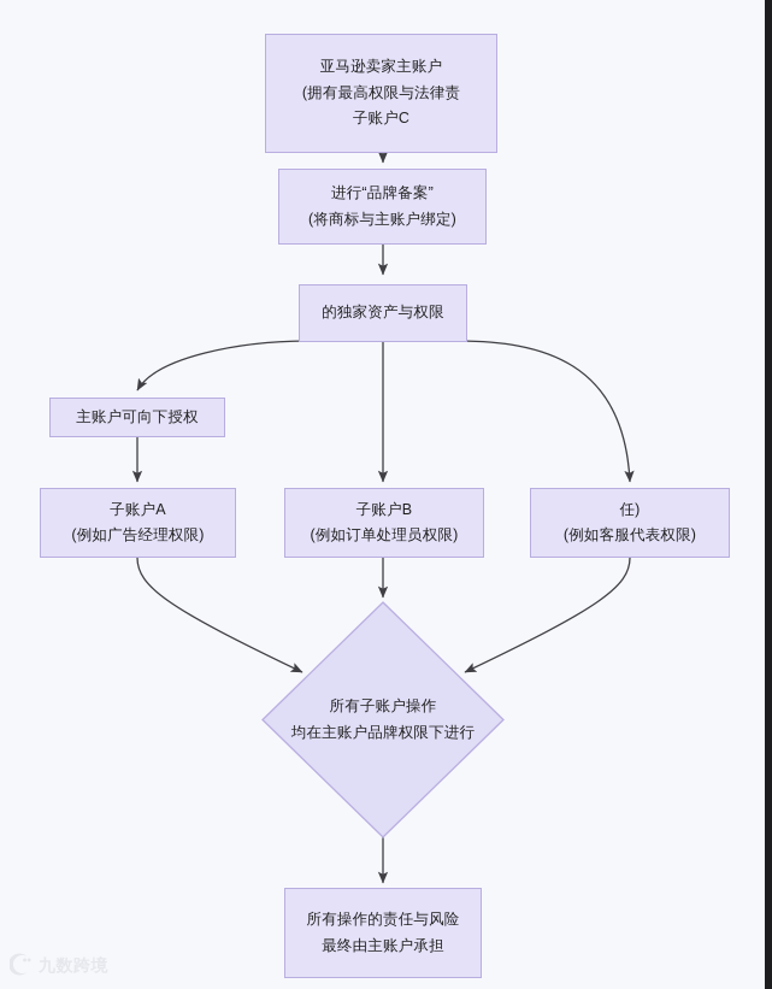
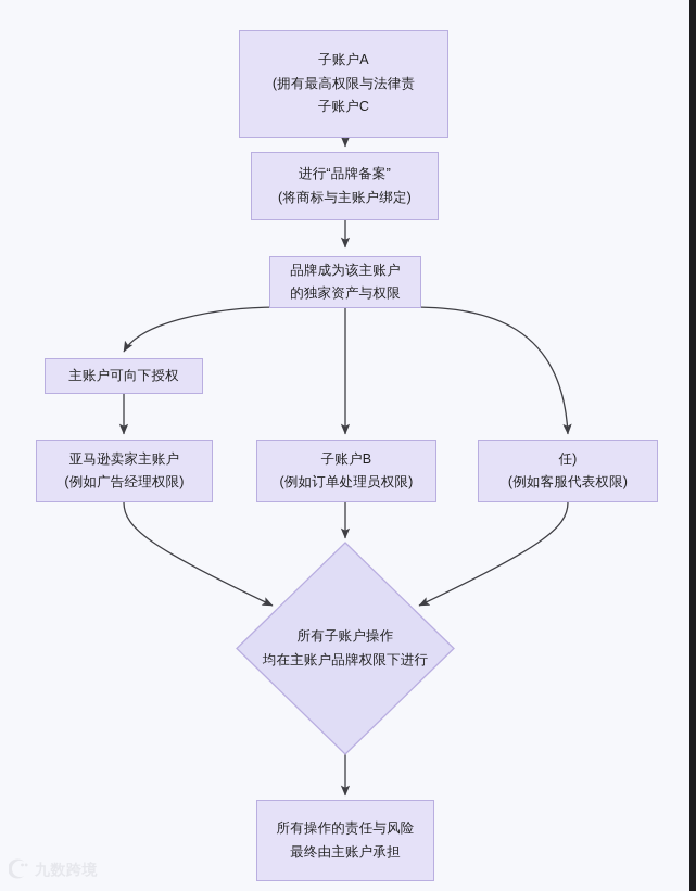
- 亚马逊卖家主账户
+ 子账户A
  (拥有最高权限与法律责
  子账户C
  进行“品牌备案”
  (将商标与主账户绑定)
+ 品牌成为该主账户
  的独家资产与权限
  主账户可向下授权
- 子账户A
+ 亚马逊卖家主账户
  (例如广告经理权限)
  子账户B
  (例如订单处理员权限)
  任)
  (例如客服代表权限)
  所有子账户操作
  均在主账户品牌权限下进行
  所有操作的责任与风险
  最终由主账户承担
